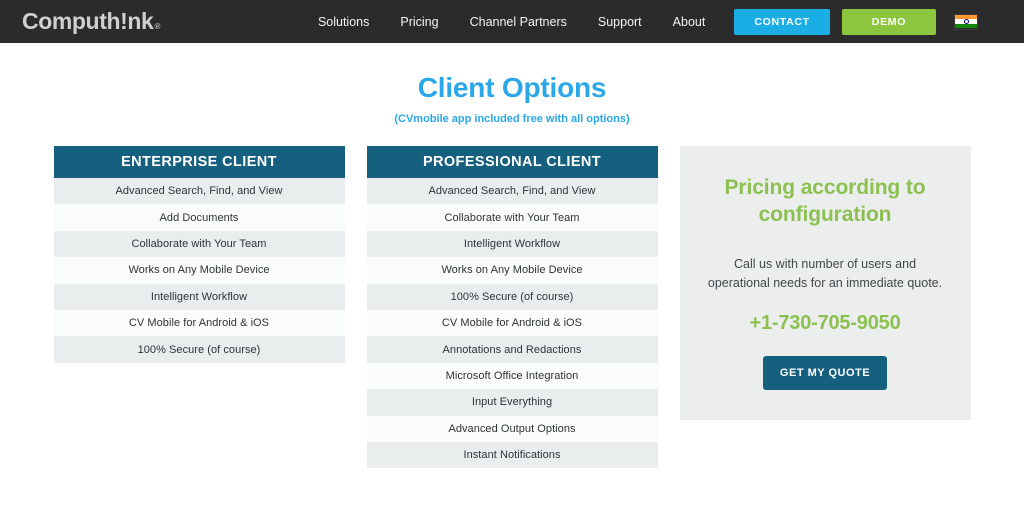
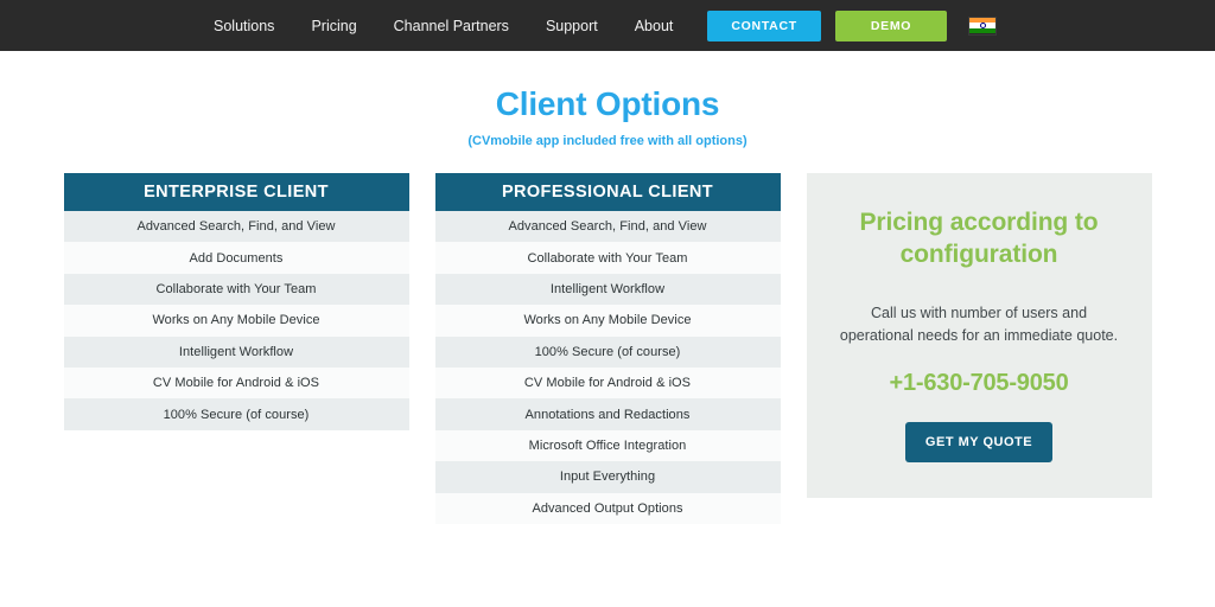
- Computh
- !
- nk
- ®
  Solutions
  Pricing
  Channel Partners
  Support
  About
  CONTACT
  DEMO
  Client Options
  (CVmobile app included free with all options)
  ENTERPRISE CLIENT
  Advanced Search, Find, and View
  Add Documents
  Collaborate with Your Team
  Works on Any Mobile Device
  Intelligent Workflow
  CV Mobile for Android & iOS
  100% Secure (of course)
  PROFESSIONAL CLIENT
  Advanced Search, Find, and View
  Collaborate with Your Team
  Intelligent Workflow
  Works on Any Mobile Device
  100% Secure (of course)
  CV Mobile for Android & iOS
  Annotations and Redactions
  Microsoft Office Integration
  Input Everything
  Advanced Output Options
- Instant Notifications
  Pricing according to configuration
  Call us with number of users and operational needs for an immediate quote.
- +1-730-705-9050
+ +1-630-705-9050
  GET MY QUOTE
